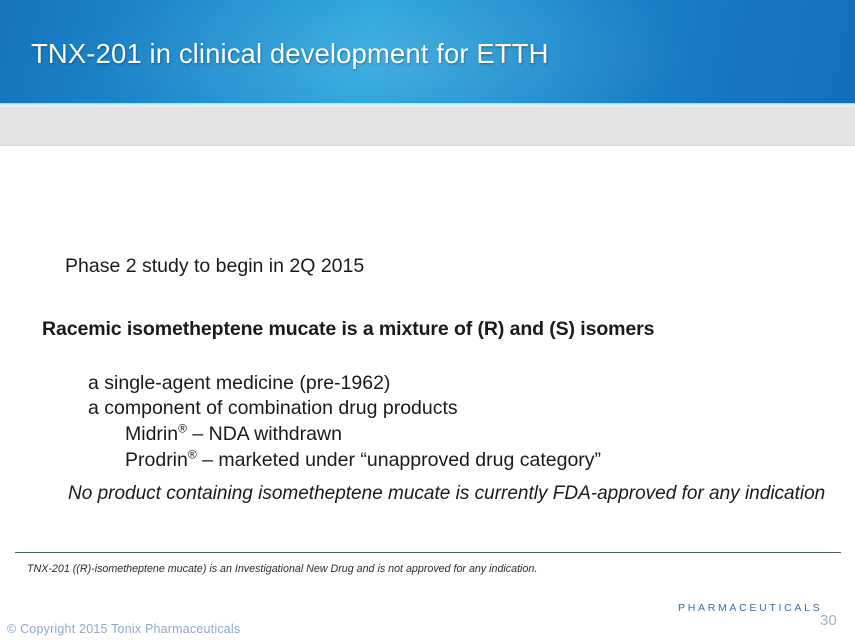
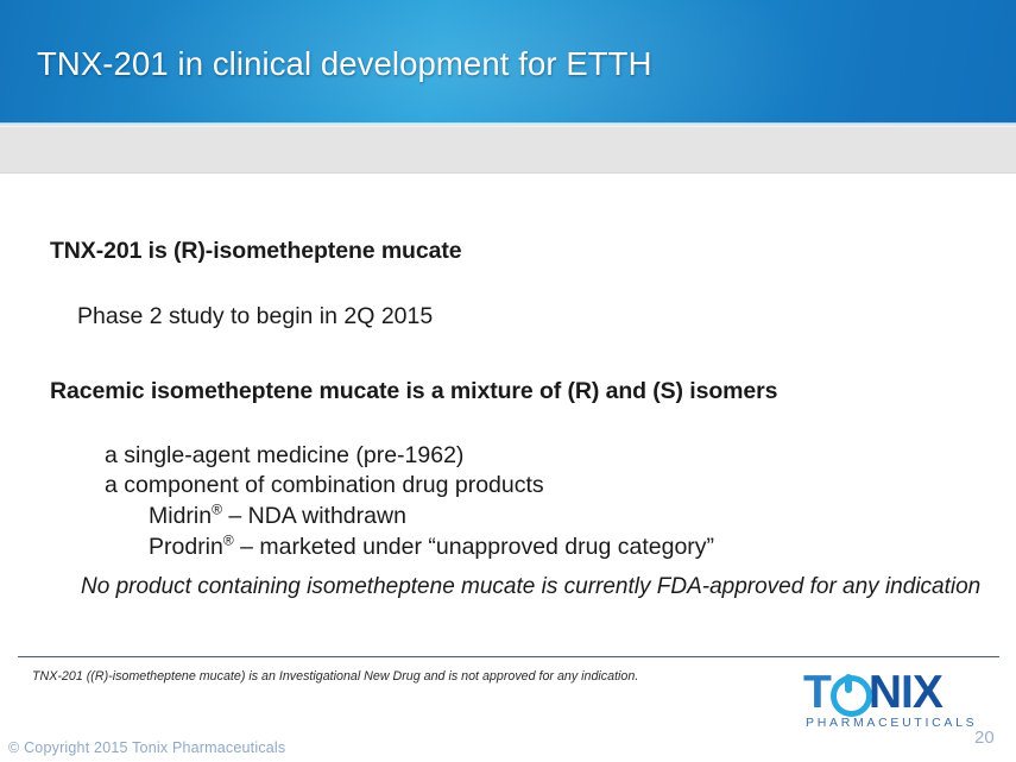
  TNX-201 in clinical development for ETTH
+ TNX-201 is (R)-isometheptene mucate
  Phase 2 study to begin in 2Q 2015
  Racemic isometheptene mucate is a mixture of (R) and (S) isomers
  a single-agent medicine (pre-1962)
  a component of combination drug products
  Midrin® – NDA withdrawn
  Prodrin® – marketed under “unapproved drug category”
  No product containing isometheptene mucate is currently FDA-approved for any indication
  TNX-201 ((R)-isometheptene mucate) is an Investigational New Drug and is not approved for any indication.
  © Copyright 2015 Tonix Pharmaceuticals
- 30
+ 20
+ T
+ N
+ I
+ X
  PHARMACEUTICALS
